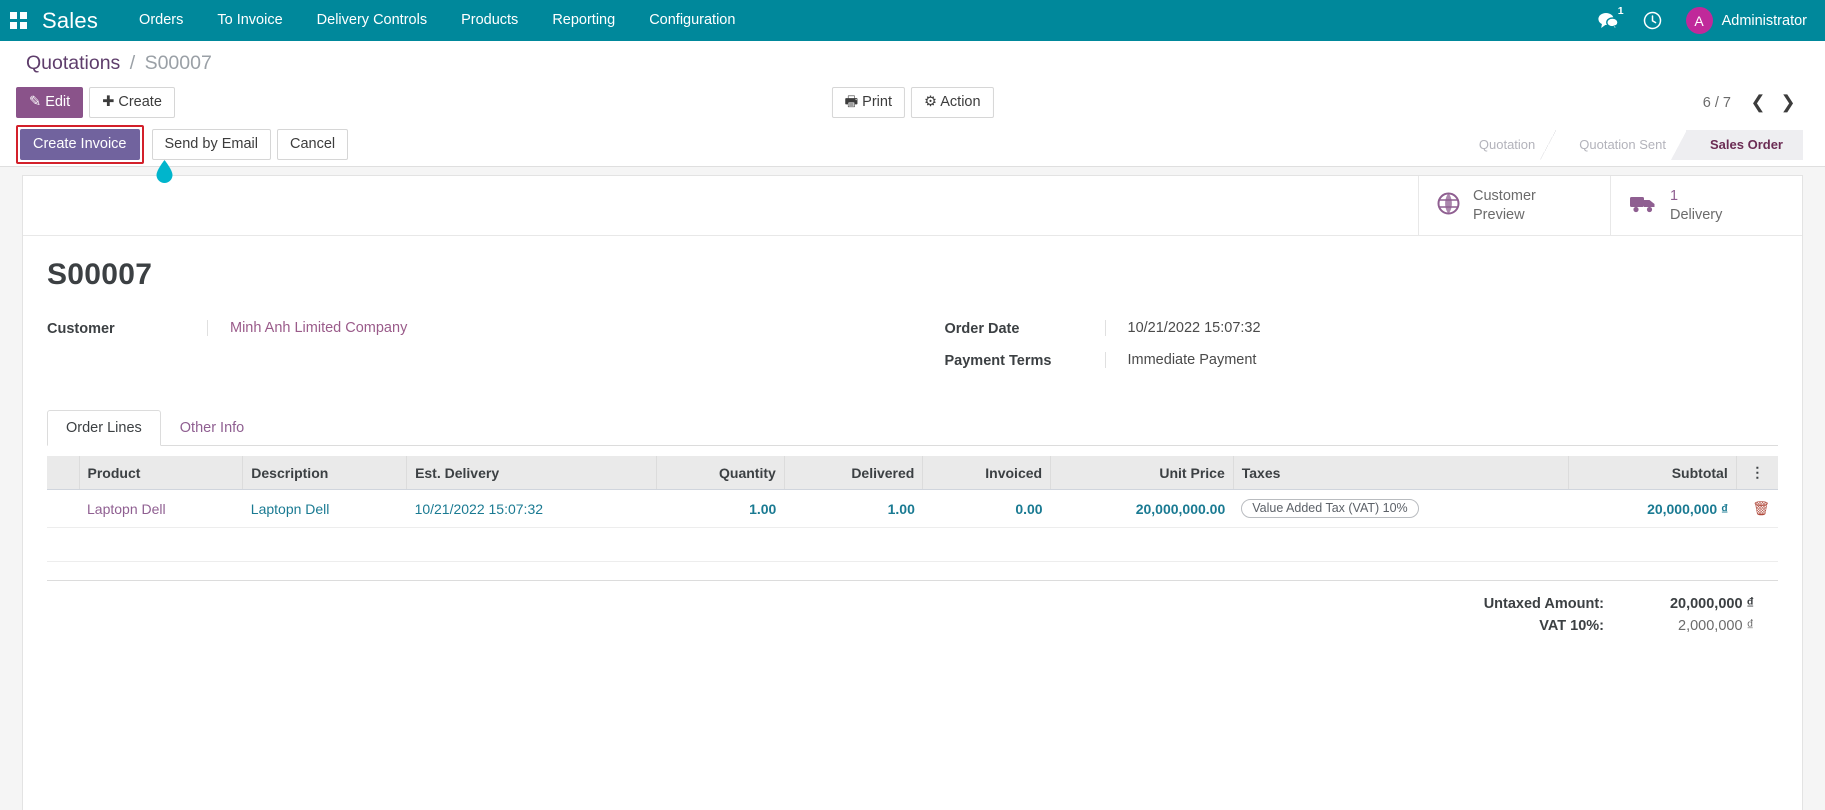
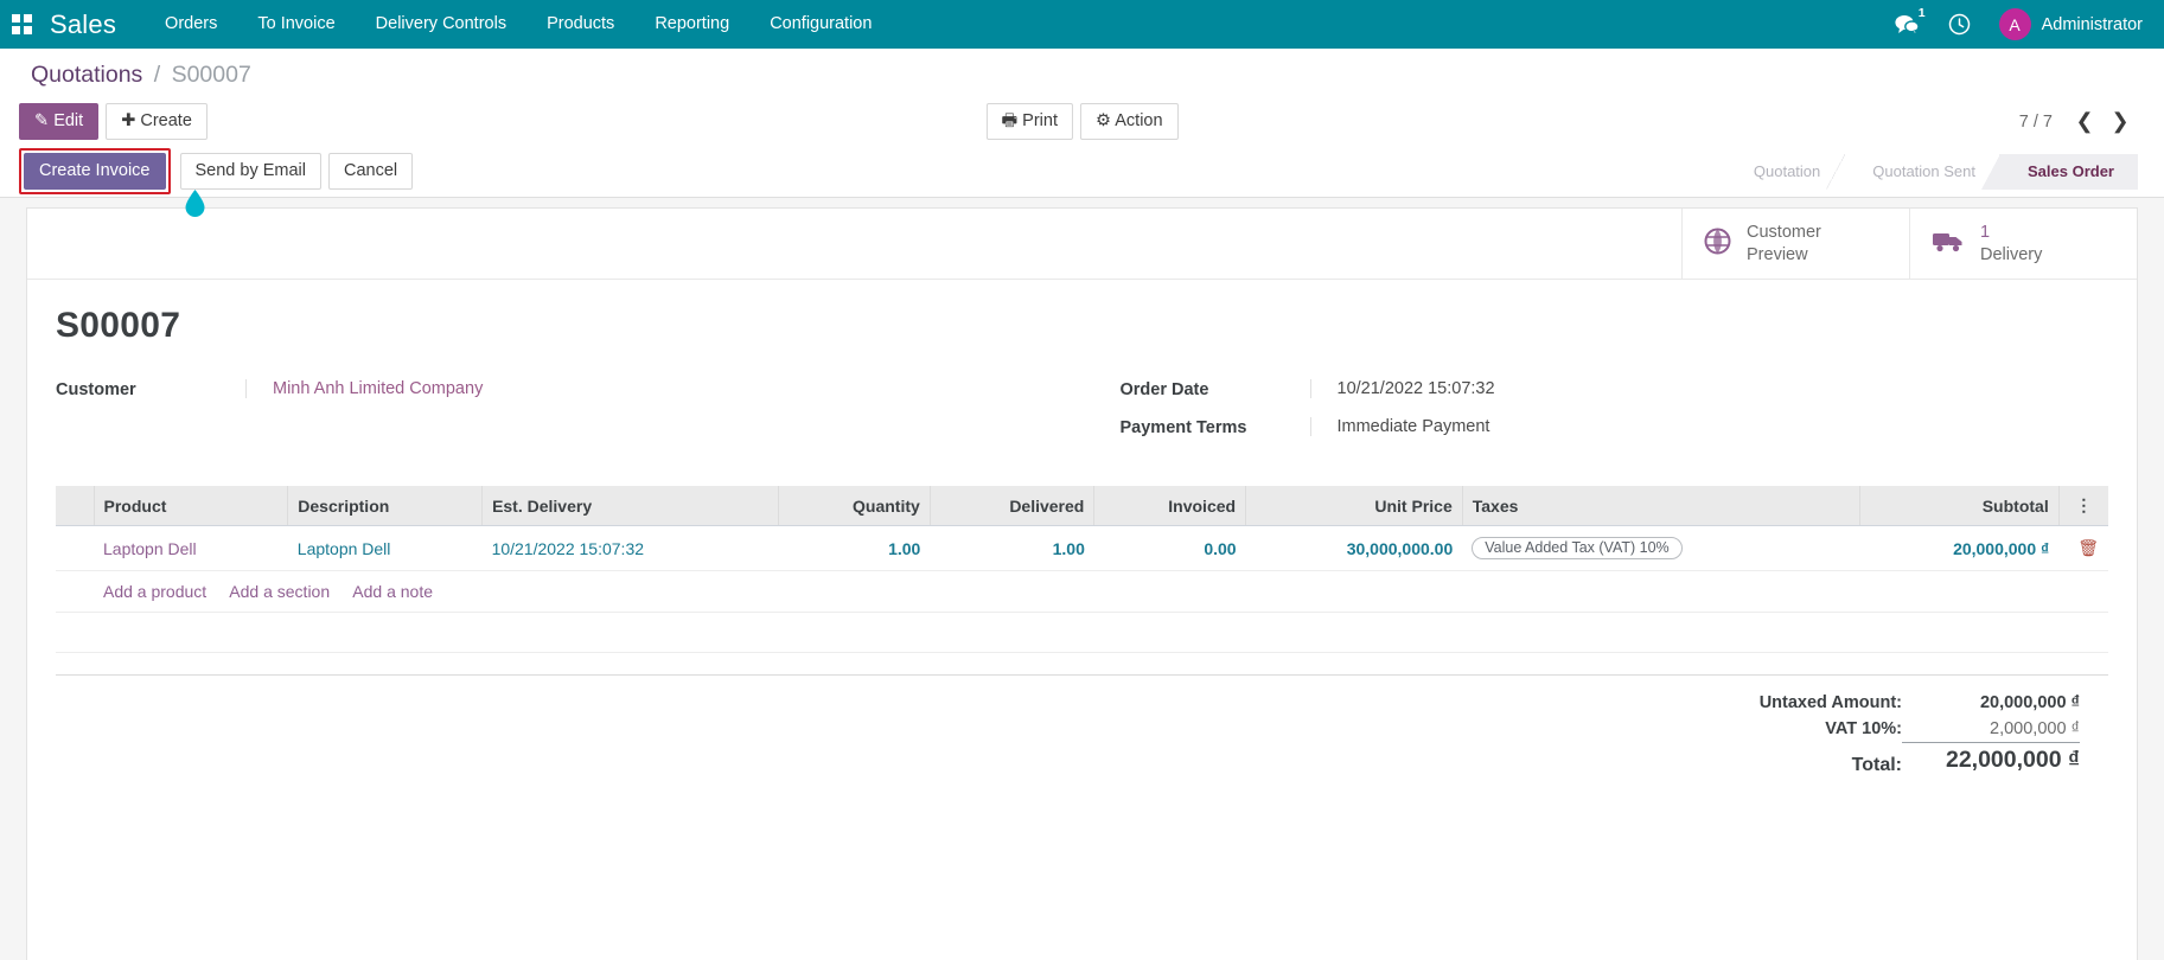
  Sales
  Orders
  To Invoice
  Delivery Controls
  Products
  Reporting
  Configuration
  1
  A
  Administrator
  Quotations / S00007
  ✎ Edit
  ✚ Create
  🖶 Print
  ⚙ Action
- 6 / 7
+ 7 / 7
  ❮
  ❯
  Create Invoice
  Send by Email
  Cancel
  Quotation
  Quotation Sent
  Sales Order
  Customer
  Preview
  1
  Delivery
  S00007
  Customer
  Minh Anh Limited Company
  Order Date
  10/21/2022 15:07:32
  Payment Terms
  Immediate Payment
- Order Lines
- Other Info
  	Product	Description	Est. Delivery	Quantity	Delivered	Invoiced	Unit Price	Taxes	Subtotal	⋮
- 	Laptopn Dell	Laptopn Dell	10/21/2022 15:07:32	1.00	1.00	0.00	20,000,000.00	Value Added Tax (VAT) 10%	20,000,000 ₫	🗑
+ 	Laptopn Dell	Laptopn Dell	10/21/2022 15:07:32	1.00	1.00	0.00	30,000,000.00	Value Added Tax (VAT) 10%	20,000,000 ₫	🗑
+ 	Add a product Add a section Add a note
  Untaxed Amount:	20,000,000 ₫
  VAT 10%:	2,000,000 ₫
+ Total:	22,000,000 ₫
